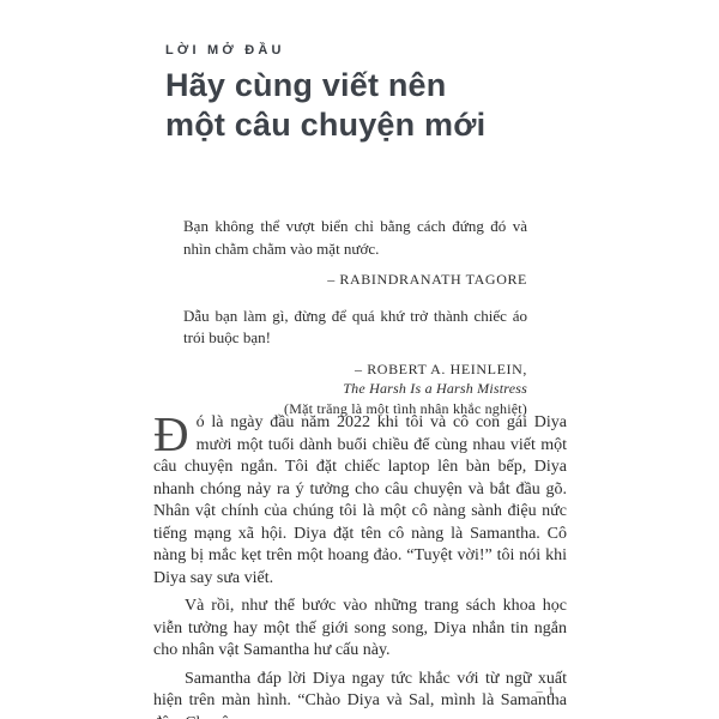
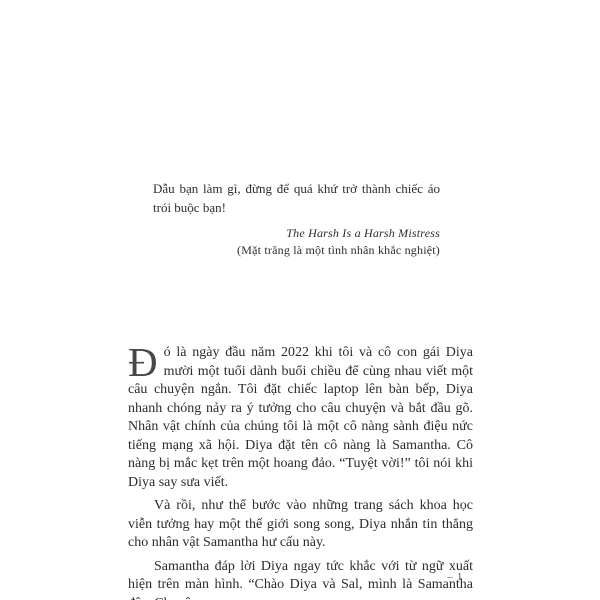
- LỜI MỞ ĐẦU
- Hãy cùng viết nên
- một câu chuyện mới
- Bạn không thể vượt biển chỉ bằng cách đứng đó và nhìn chằm chằm vào mặt nước.
- – RABINDRANATH TAGORE
  Dẫu bạn làm gì, đừng để quá khứ trở thành chiếc áo trói buộc bạn!
- – ROBERT A. HEINLEIN,
  The Harsh Is a Harsh Mistress
  (Mặt trăng là một tình nhân khắc nghiệt)
  Đ
  ó là ngày đầu năm 2022 khi tôi và cô con gái Diya mười một tuổi dành buổi chiều để cùng nhau viết một câu chuyện ngắn. Tôi đặt chiếc laptop lên bàn bếp, Diya nhanh chóng nảy ra ý tưởng cho câu chuyện và bắt đầu gõ. Nhân vật chính của chúng tôi là một cô nàng sành điệu nức tiếng mạng xã hội. Diya đặt tên cô nàng là Samantha. Cô nàng bị mắc kẹt trên một hoang đảo. “Tuyệt vời!” tôi nói khi Diya say sưa viết.
- Và rồi, như thể bước vào những trang sách khoa học viễn tưởng hay một thế giới song song, Diya nhắn tin ngắn cho nhân vật Samantha hư cấu này.
+ Và rồi, như thể bước vào những trang sách khoa học viễn tưởng hay một thế giới song song, Diya nhắn tin thẳng cho nhân vật Samantha hư cấu này.
  Samantha đáp lời Diya ngay tức khắc với từ ngữ xuất hiện trên màn hình. “Chào Diya và Sal, mình là Samantha
  – 1
